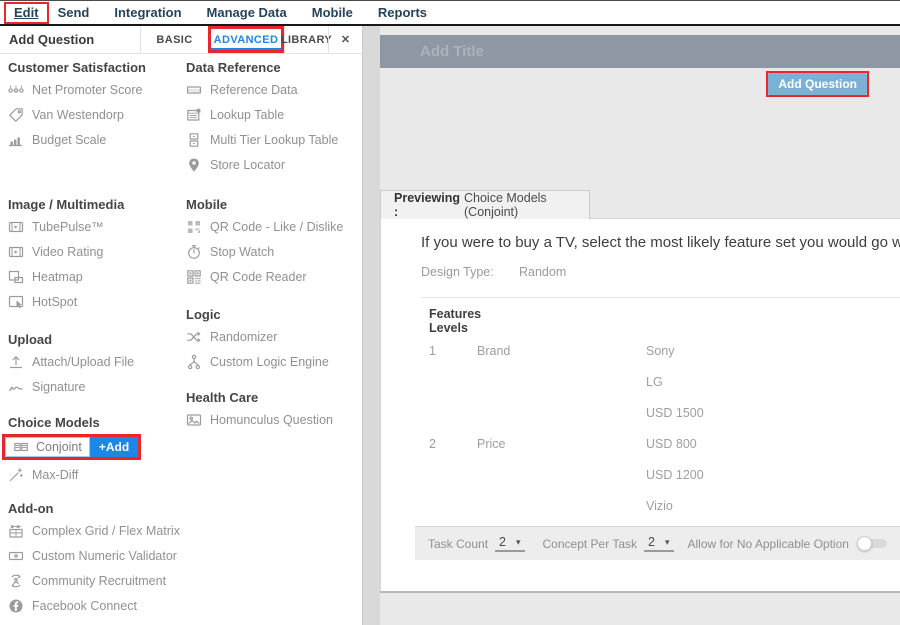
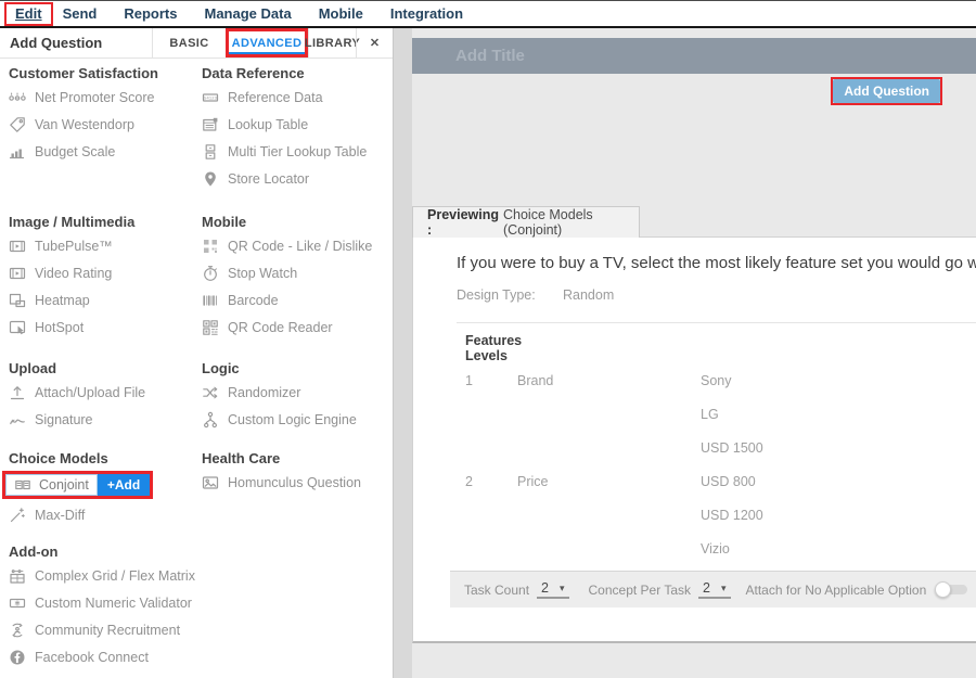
  Edit
  Send
- Integration
+ Reports
  Manage Data
  Mobile
- Reports
+ Integration
  Add Question
  BASIC
  ADVANCED
  LIBRAR
  ✕
  Customer Satisfaction
  Net Promoter Score
  Van Westendorp
  Budget Scale
  Image / Multimedia
  TubePulse™
  Video Rating
  Heatmap
  HotSpot
  Upload
  Attach/Upload File
  Signature
  Choice Models
  Conjoint
  +Add
  Max-Diff
  Add-on
  Complex Grid / Flex Matrix
  Custom Numeric Validator
  Community Recruitment
  Facebook Connect
  Data Reference
  Reference Data
  Lookup Table
  Multi Tier Lookup Table
  Store Locator
  Mobile
  QR Code - Like / Dislike
  Stop Watch
+ Barcode
  QR Code Reader
  Logic
  Randomizer
  Custom Logic Engine
  Health Care
  Homunculus Question
  Add Title
  Add Question
  Previewing :
  Choice Models (Conjoint)
  If you were to buy a TV, select the most likely feature set you would go w
  Design Type:
  Random
  Features
  Levels
  1
  Brand
  Sony
  LG
  USD 1500
  2
  Price
  USD 800
  USD 1200
  Vizio
  Task Count
  2
  ▾
  Concept Per Task
  2
  ▾
- Allow for No Applicable Option
+ Attach for No Applicable Option
